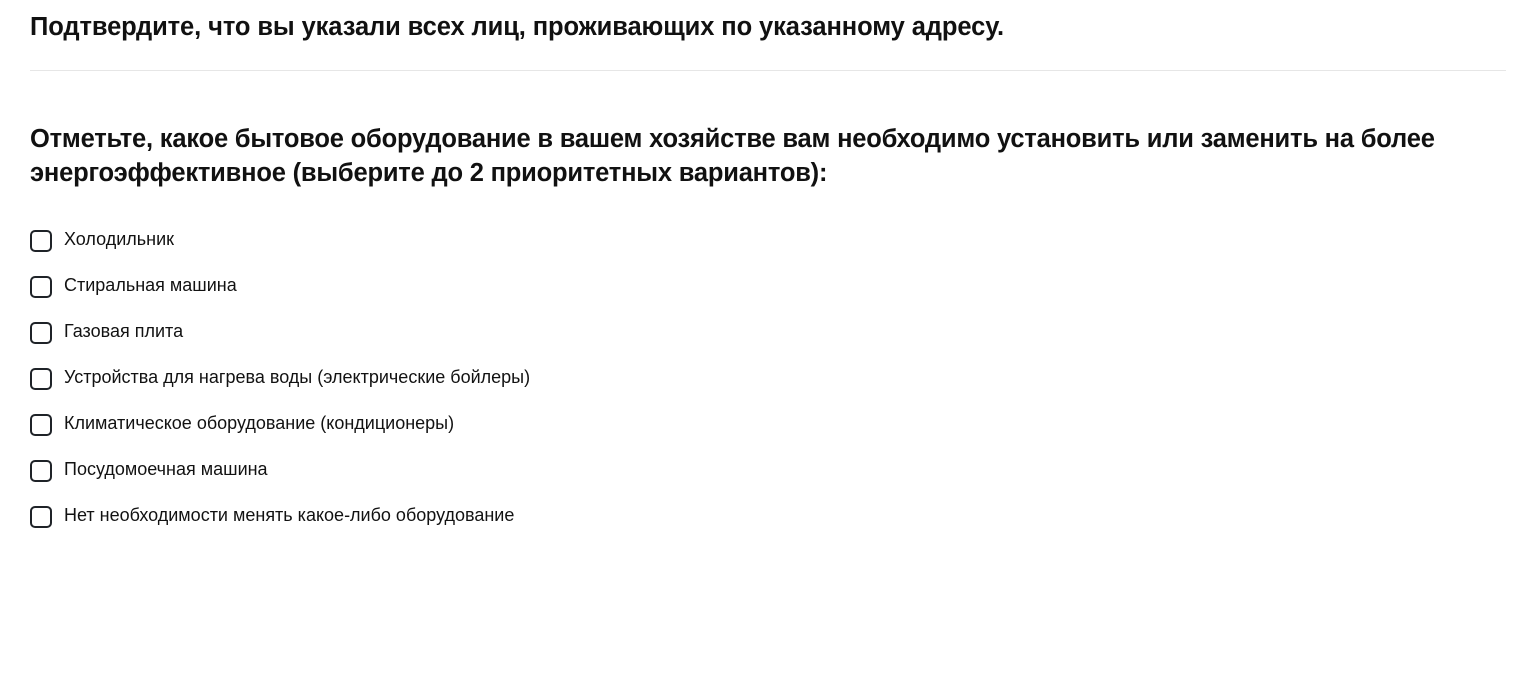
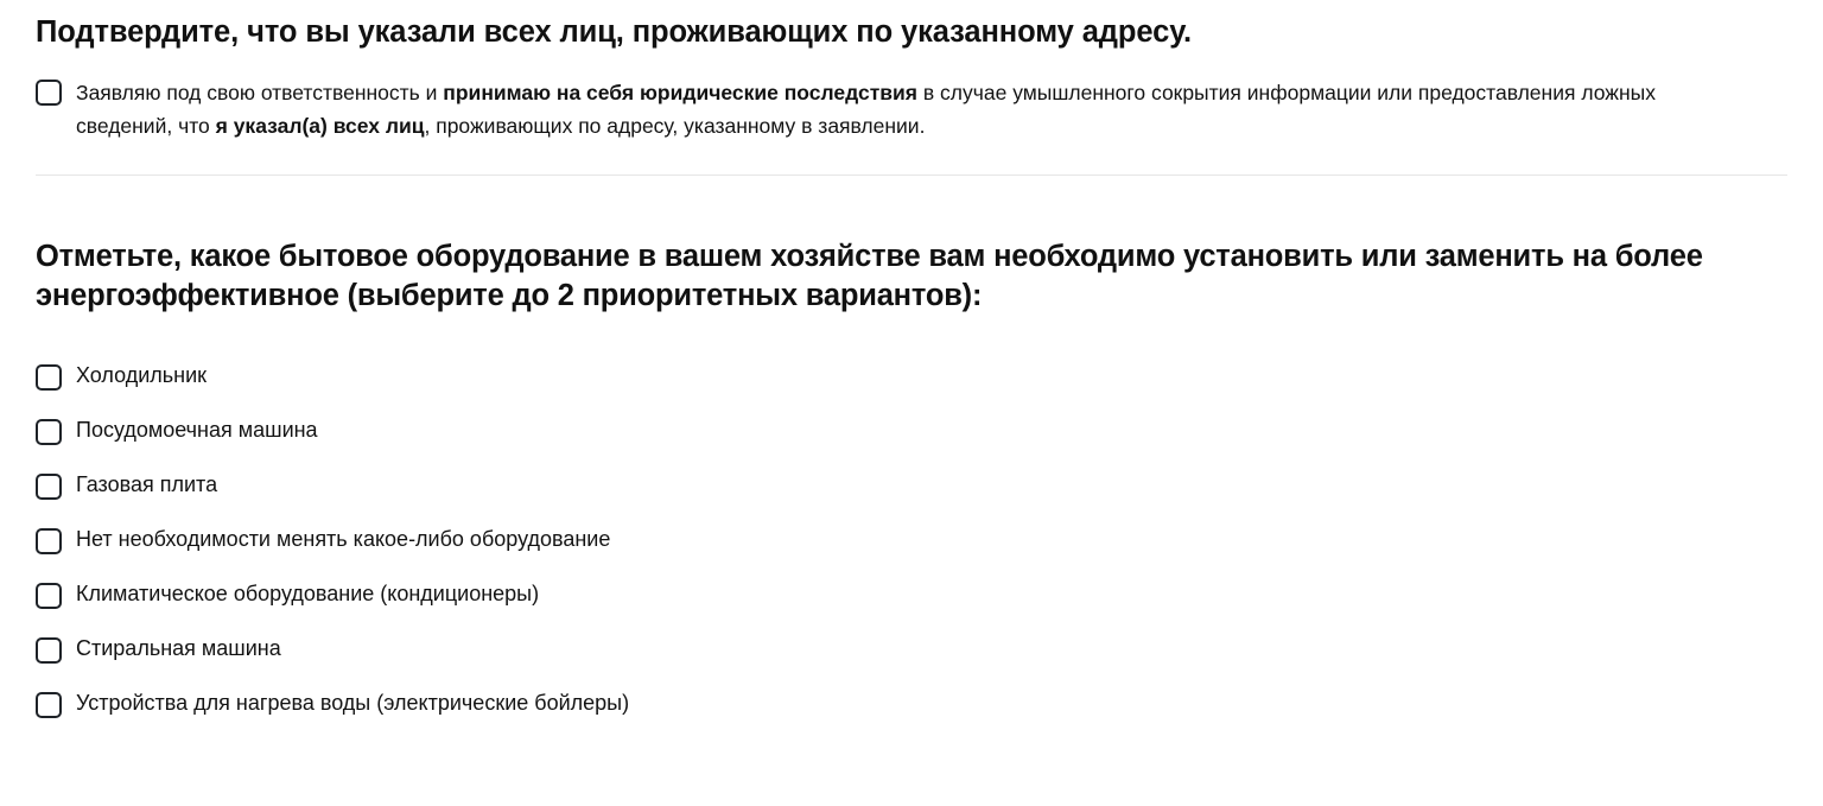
  Подтвердите, что вы указали всех лиц, проживающих по указанному адресу.
+ Заявляю под свою ответственность и принимаю на себя юридические последствия в случае умышленного сокрытия информации или предоставления ложных сведений, что я указал(а) всех лиц, проживающих по адресу, указанному в заявлении.
  Отметьте, какое бытовое оборудование в вашем хозяйстве вам необходимо установить или заменить на более энергоэффективное (выберите до 2 приоритетных вариантов):
  Холодильник
- Стиральная машина
+ Посудомоечная машина
  Газовая плита
- Устройства для нагрева воды (электрические бойлеры)
+ Нет необходимости менять какое-либо оборудование
  Климатическое оборудование (кондиционеры)
- Посудомоечная машина
+ Стиральная машина
- Нет необходимости менять какое-либо оборудование
+ Устройства для нагрева воды (электрические бойлеры)
